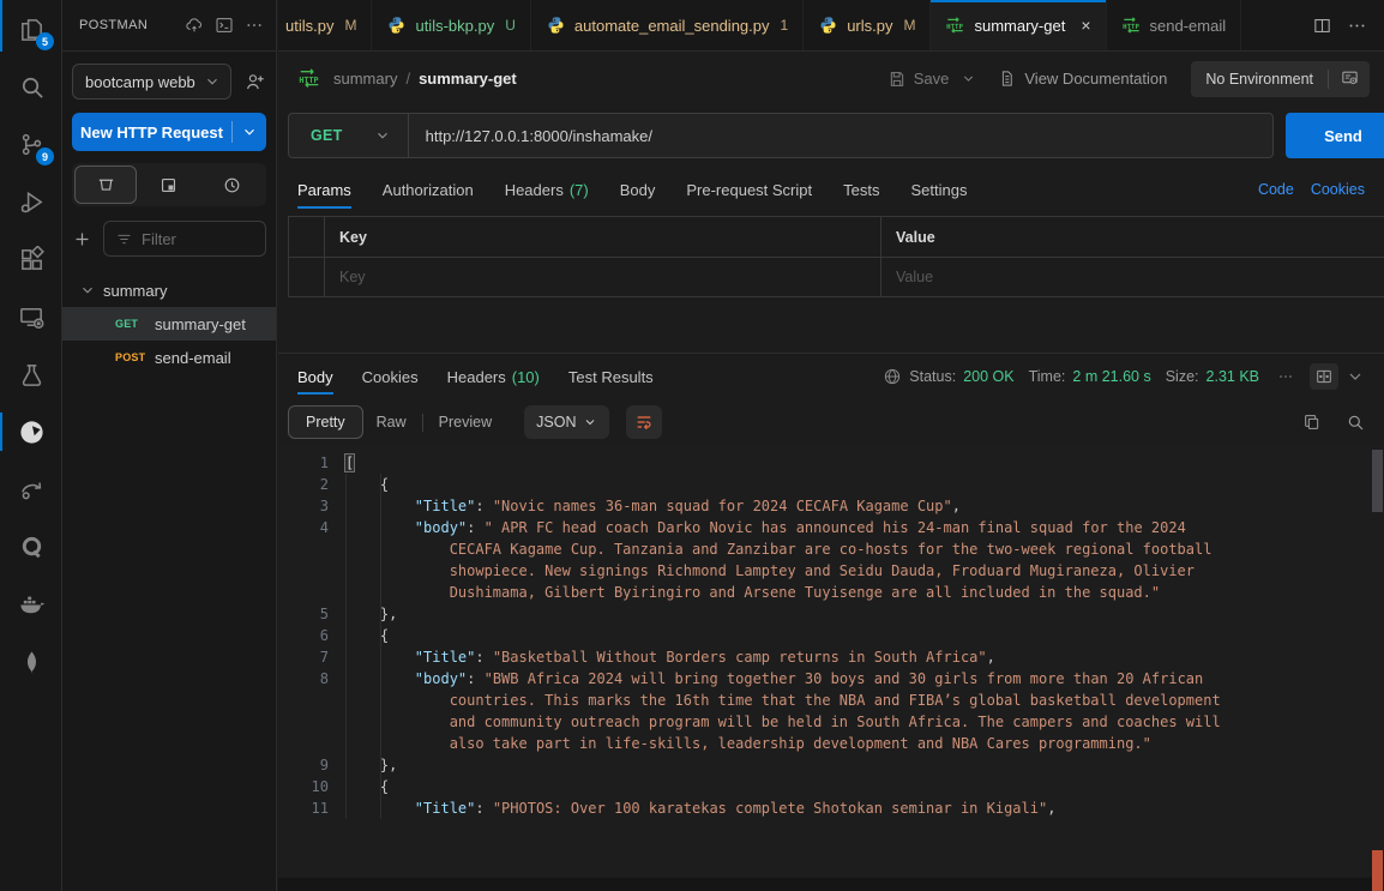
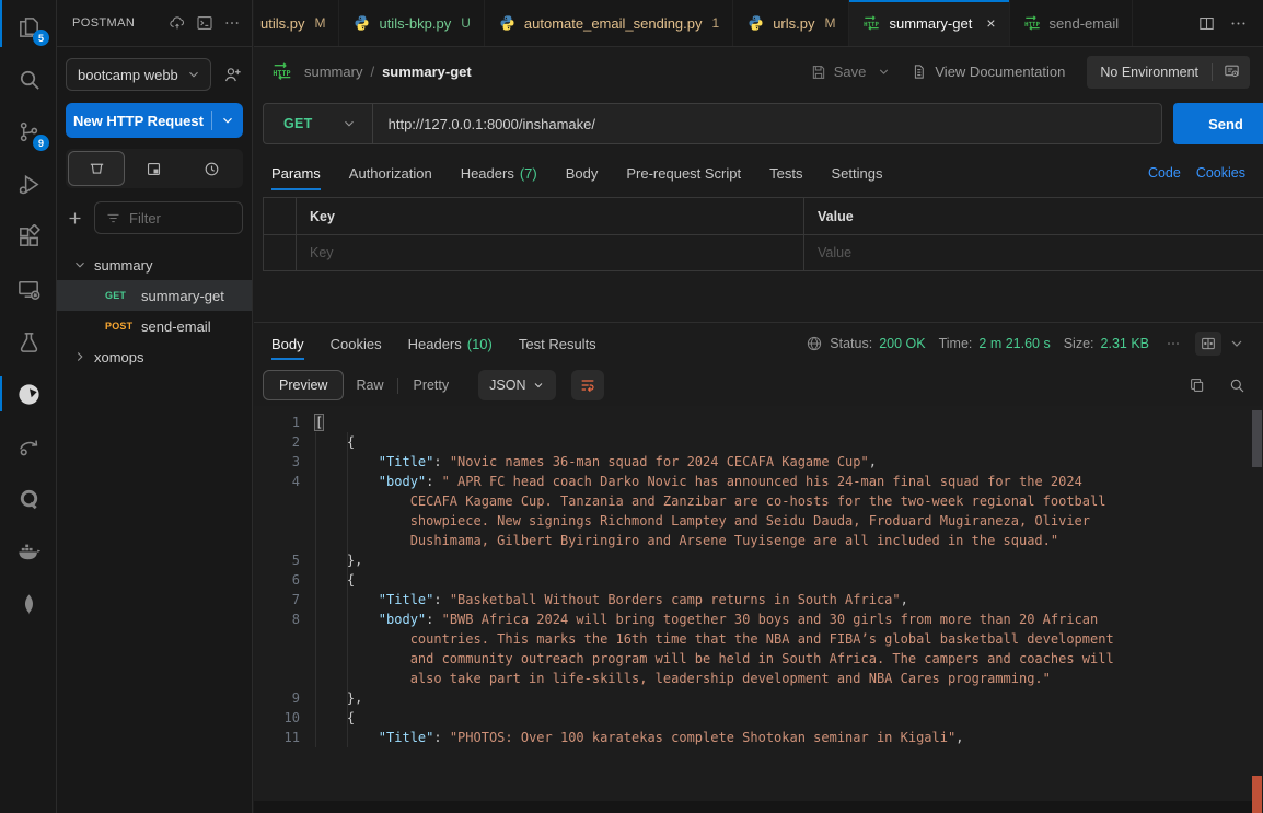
  5
  9
  POSTMAN
  bootcamp webb
  New HTTP Request
  Filter
  summary
  GET
  summary-get
  POST
  send-email
+ xomops
  utils.py
  M
  utils-bkp.py
  U
  automate_email_sending.py
  1
  urls.py
  M
  summary-get
  ×
  send-email
  HTTP
  summary
  /
  summary-get
  Save
  View Documentation
  No Environment
  GET
  http://127.0.0.1:8000/inshamake/
  Send
  Params
  Authorization
  Headers
  (7)
  Body
  Pre-request Script
  Tests
  Settings
  Code
  Cookies
  Key
  Value
  Key
  Value
  Body
  Cookies
  Headers
  (10)
  Test Results
  Status:
  200 OK
  Time:
  2 m 21.60 s
  Size:
  2.31 KB
- Pretty
+ Preview
  Raw
- Preview
+ Pretty
  JSON
  1
  [
  2
  {
  3
  "Title": "Novic names 36-man squad for 2024 CECAFA Kagame Cup",
  4
  "body": " APR FC head coach Darko Novic has announced his 24-man final squad for the 2024 CECAFA Kagame Cup. Tanzania and Zanzibar are co-hosts for the two-week regional football showpiece. New signings Richmond Lamptey and Seidu Dauda, Froduard Mugiraneza, Olivier Dushimama, Gilbert Byiringiro and Arsene Tuyisenge are all included in the squad."
  5
  },
  6
  {
  7
  "Title": "Basketball Without Borders camp returns in South Africa",
  8
  "body": "BWB Africa 2024 will bring together 30 boys and 30 girls from more than 20 African countries. This marks the 16th time that the NBA and FIBA’s global basketball development and community outreach program will be held in South Africa. The campers and coaches will also take part in life-skills, leadership development and NBA Cares programming."
  9
  },
  10
  {
  11
  "Title": "PHOTOS: Over 100 karatekas complete Shotokan seminar in Kigali",
